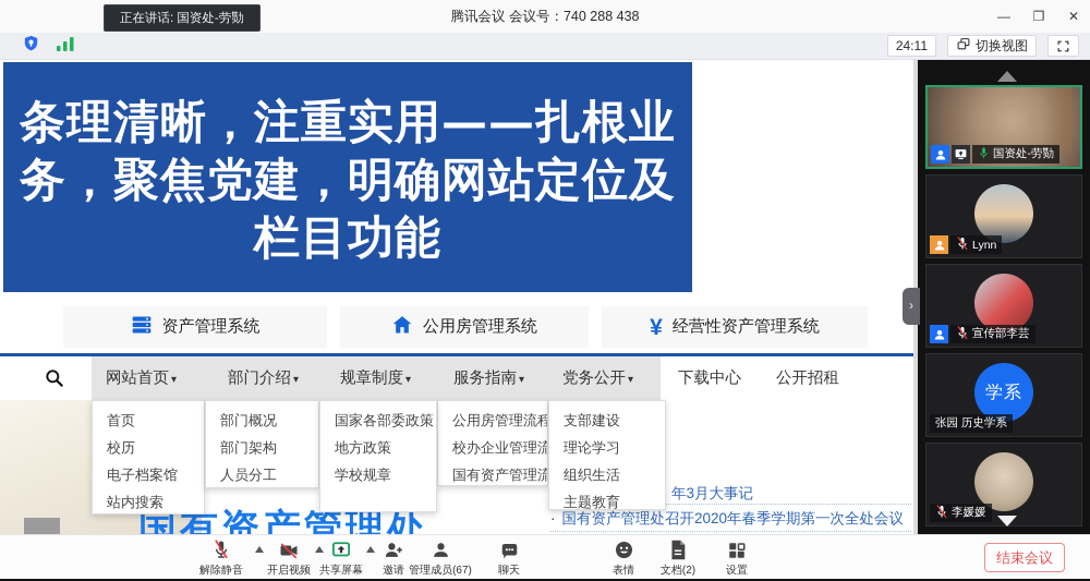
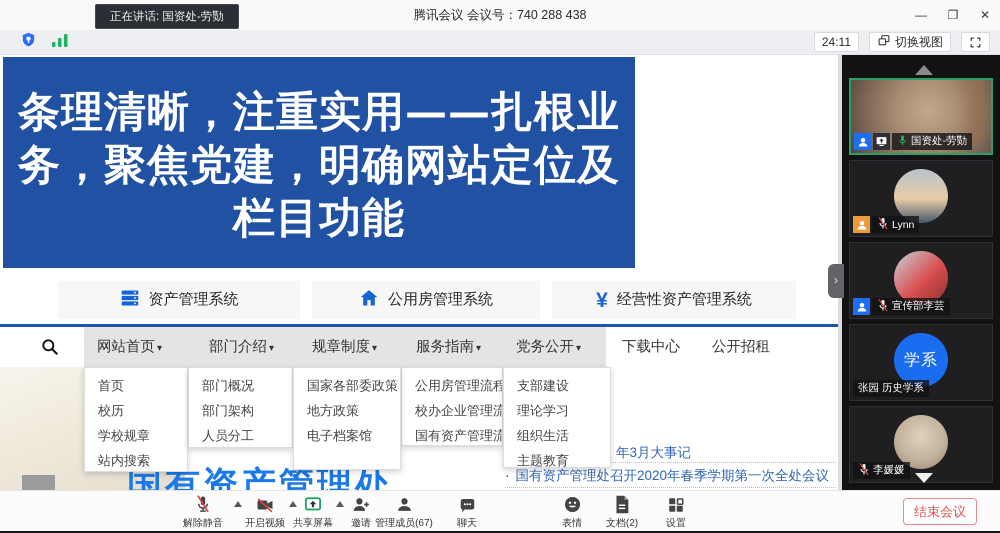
  腾讯会议 会议号：740 288 438
  —
  ❐
  ✕
  正在讲话: 国资处-劳勚
  24:11
  切换视图
  条理清晰，注重实用——扎根业
  务，聚焦党建，明确网站定位及
  栏目功能
  资产管理系统
  公用房管理系统
  ¥
  经营性资产管理系统
  网站首页 ▾
  部门介绍 ▾
  规章制度 ▾
  服务指南 ▾
  党务公开 ▾
  下载中心
  公开招租
  国有资产管理处
  年3月大事记
  · 国有资产管理处召开2020年春季学期第一次全处会议
  首页
  校历
- 电子档案馆
+ 学校规章
  站内搜索
  部门概况
  部门架构
  人员分工
  国家各部委政策
  地方政策
- 学校规章
+ 电子档案馆
  公用房管理流程
  校办企业管理流
  国有资产管理流
  支部建设
  理论学习
  组织生活
  主题教育
  ›
  国资处-劳勚
  Lynn
  宣传部李芸
  学系
  张园 历史学系
  李媛媛
  解除静音
  开启视频
  共享屏幕
  邀请
  管理成员(67)
  聊天
  表情
  文档(2)
  设置
  结束会议
